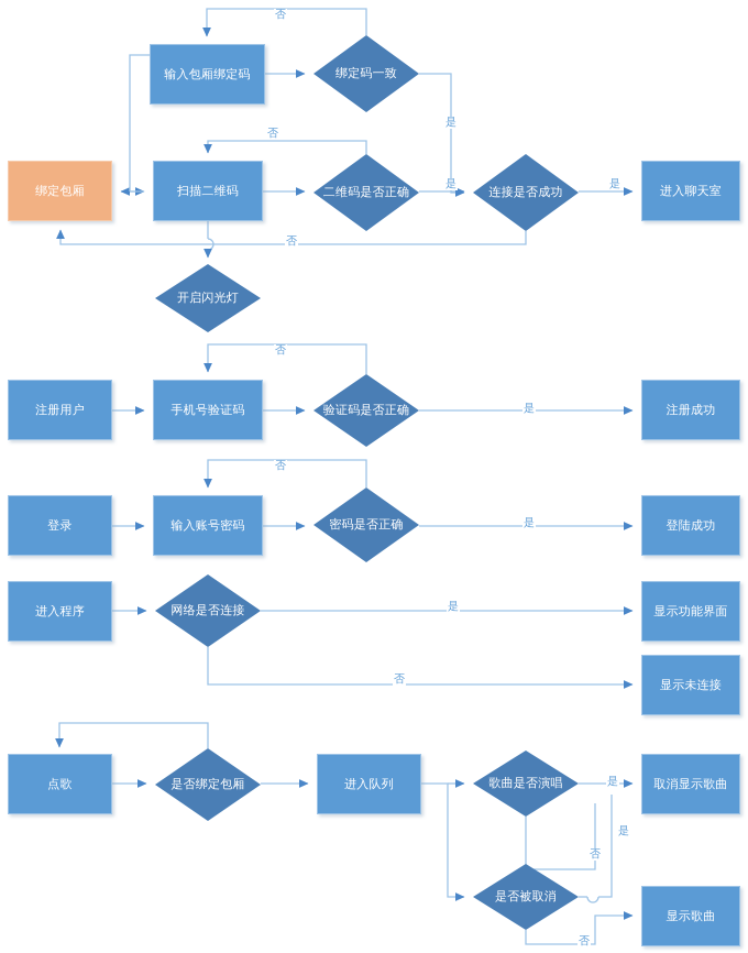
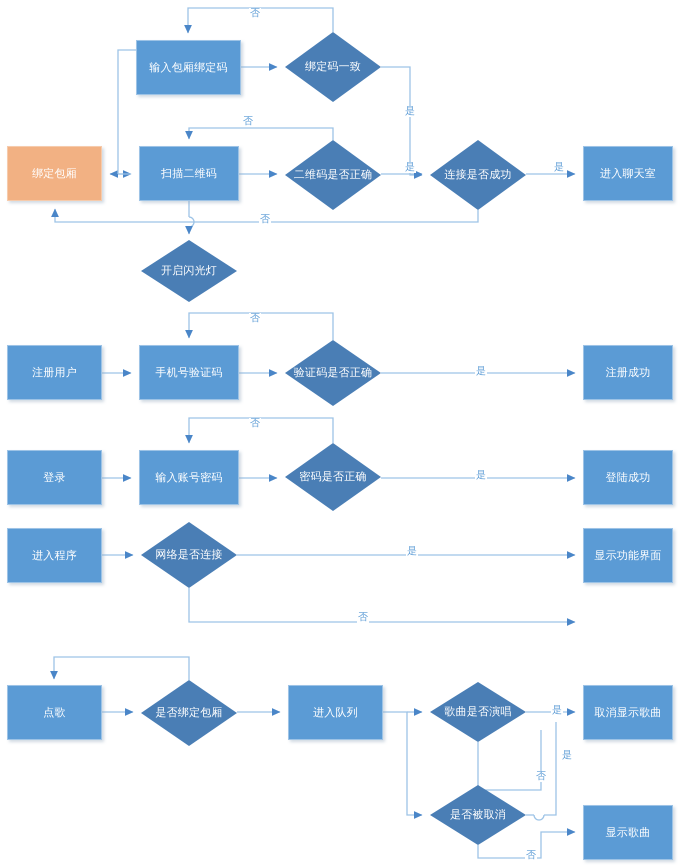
  输入包厢绑定码
  绑定码一致
  绑定包厢
  扫描二维码
  二维码是否正确
  连接是否成功
  进入聊天室
  开启闪光灯
  否
  是
  否
  是
  是
  否
  注册用户
  手机号验证码
  验证码是否正确
  注册成功
  否
  是
  登录
  输入账号密码
  密码是否正确
  登陆成功
  否
  是
  进入程序
  网络是否连接
  显示功能界面
- 显示未连接
  是
  否
  点歌
  是否绑定包厢
  进入队列
  歌曲是否演唱
  是否被取消
  取消显示歌曲
  显示歌曲
  是
  是
  否
  否
